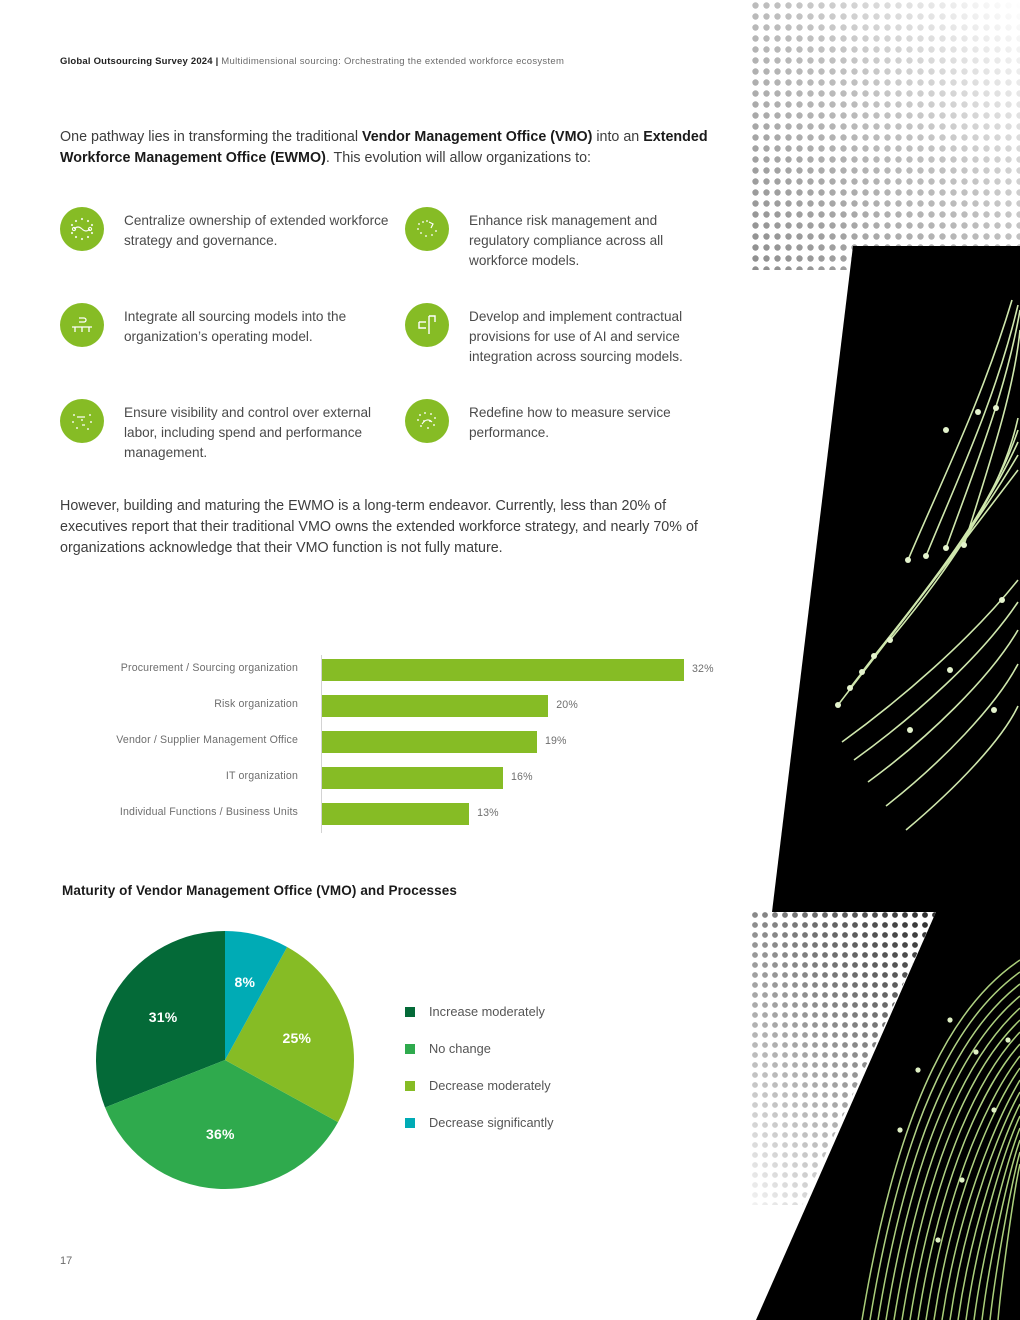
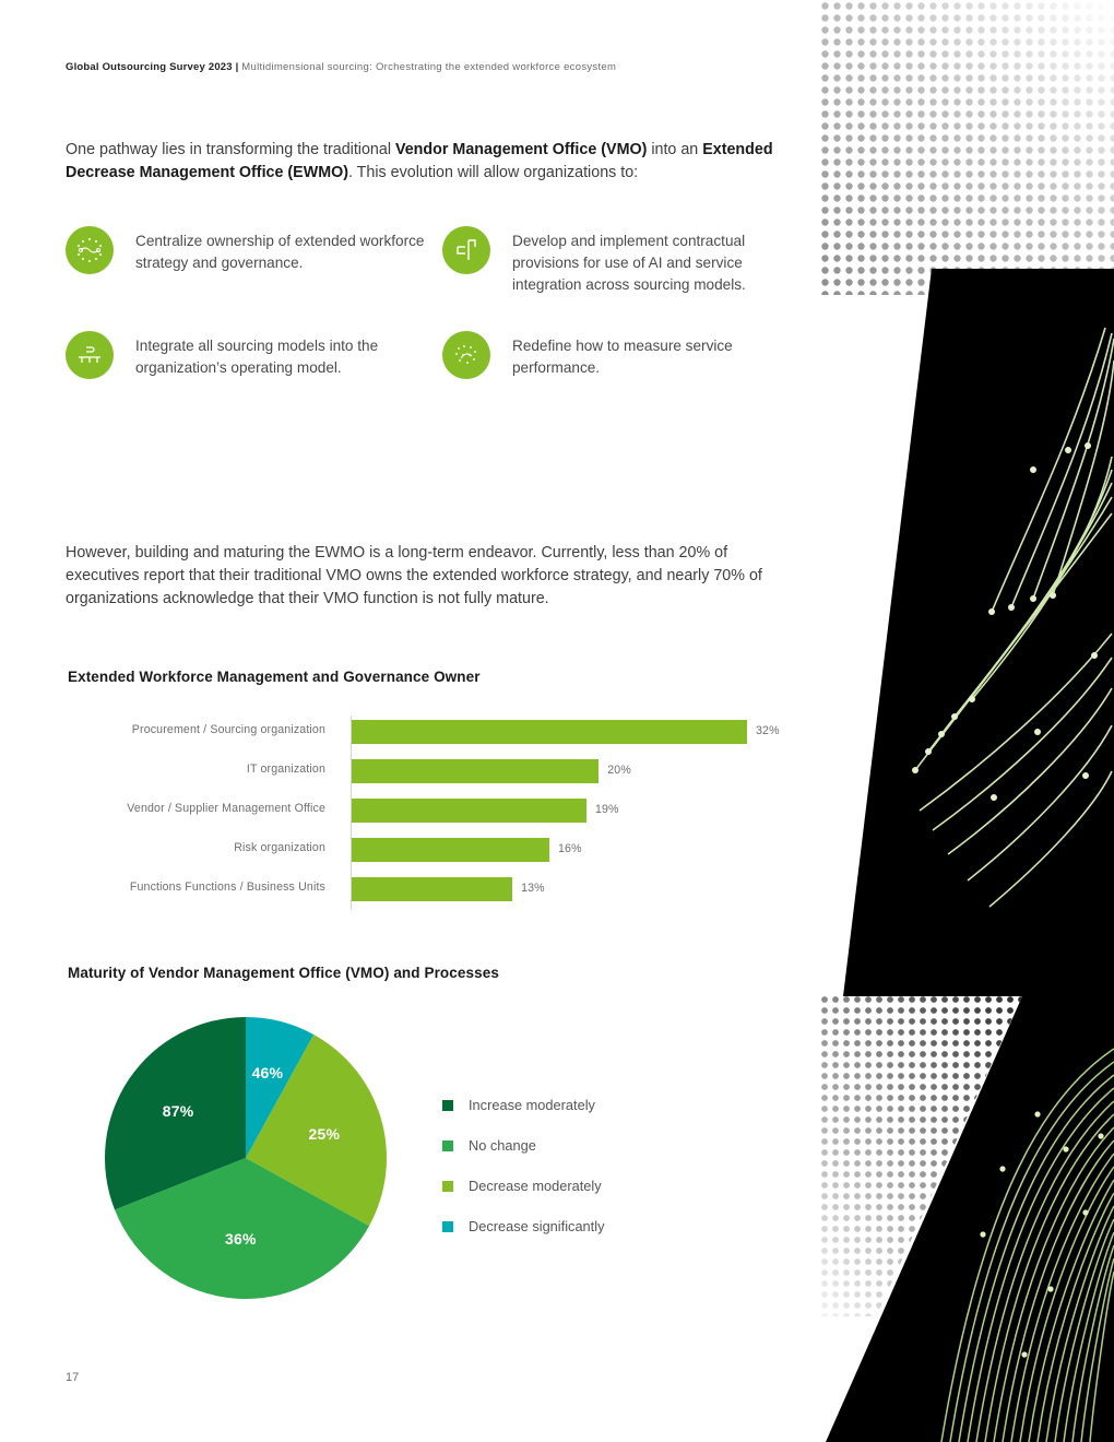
- Global Outsourcing Survey 2024 | Multidimensional sourcing: Orchestrating the extended workforce ecosystem
+ Global Outsourcing Survey 2023 | Multidimensional sourcing: Orchestrating the extended workforce ecosystem
- One pathway lies in transforming the traditional Vendor Management Office (VMO) into an Extended Workforce Management Office (EWMO). This evolution will allow organizations to:
+ One pathway lies in transforming the traditional Vendor Management Office (VMO) into an Extended Decrease Management Office (EWMO). This evolution will allow organizations to:
  Centralize ownership of extended workforce strategy and governance.
  Integrate all sourcing models into the organization’s operating model.
- Ensure visibility and control over external labor, including spend and performance management.
- Enhance risk management and regulatory compliance across all workforce models.
  Develop and implement contractual provisions for use of AI and service integration across sourcing models.
  Redefine how to measure service performance.
  However, building and maturing the EWMO is a long-term endeavor. Currently, less than 20% of executives report that their traditional VMO owns the extended workforce strategy, and nearly 70% of organizations acknowledge that their VMO function is not fully mature.
+ Extended Workforce Management and Governance Owner
  Procurement / Sourcing organization
  32%
- Risk organization
+ IT organization
  20%
  Vendor / Supplier Management Office
  19%
- IT organization
+ Risk organization
  16%
- Individual Functions / Business Units
+ Functions Functions / Business Units
  13%
  Maturity of Vendor Management Office (VMO) and Processes
- 31%
+ 87%
  36%
  25%
- 8%
+ 46%
  Increase moderately
  No change
  Decrease moderately
  Decrease significantly
  17
